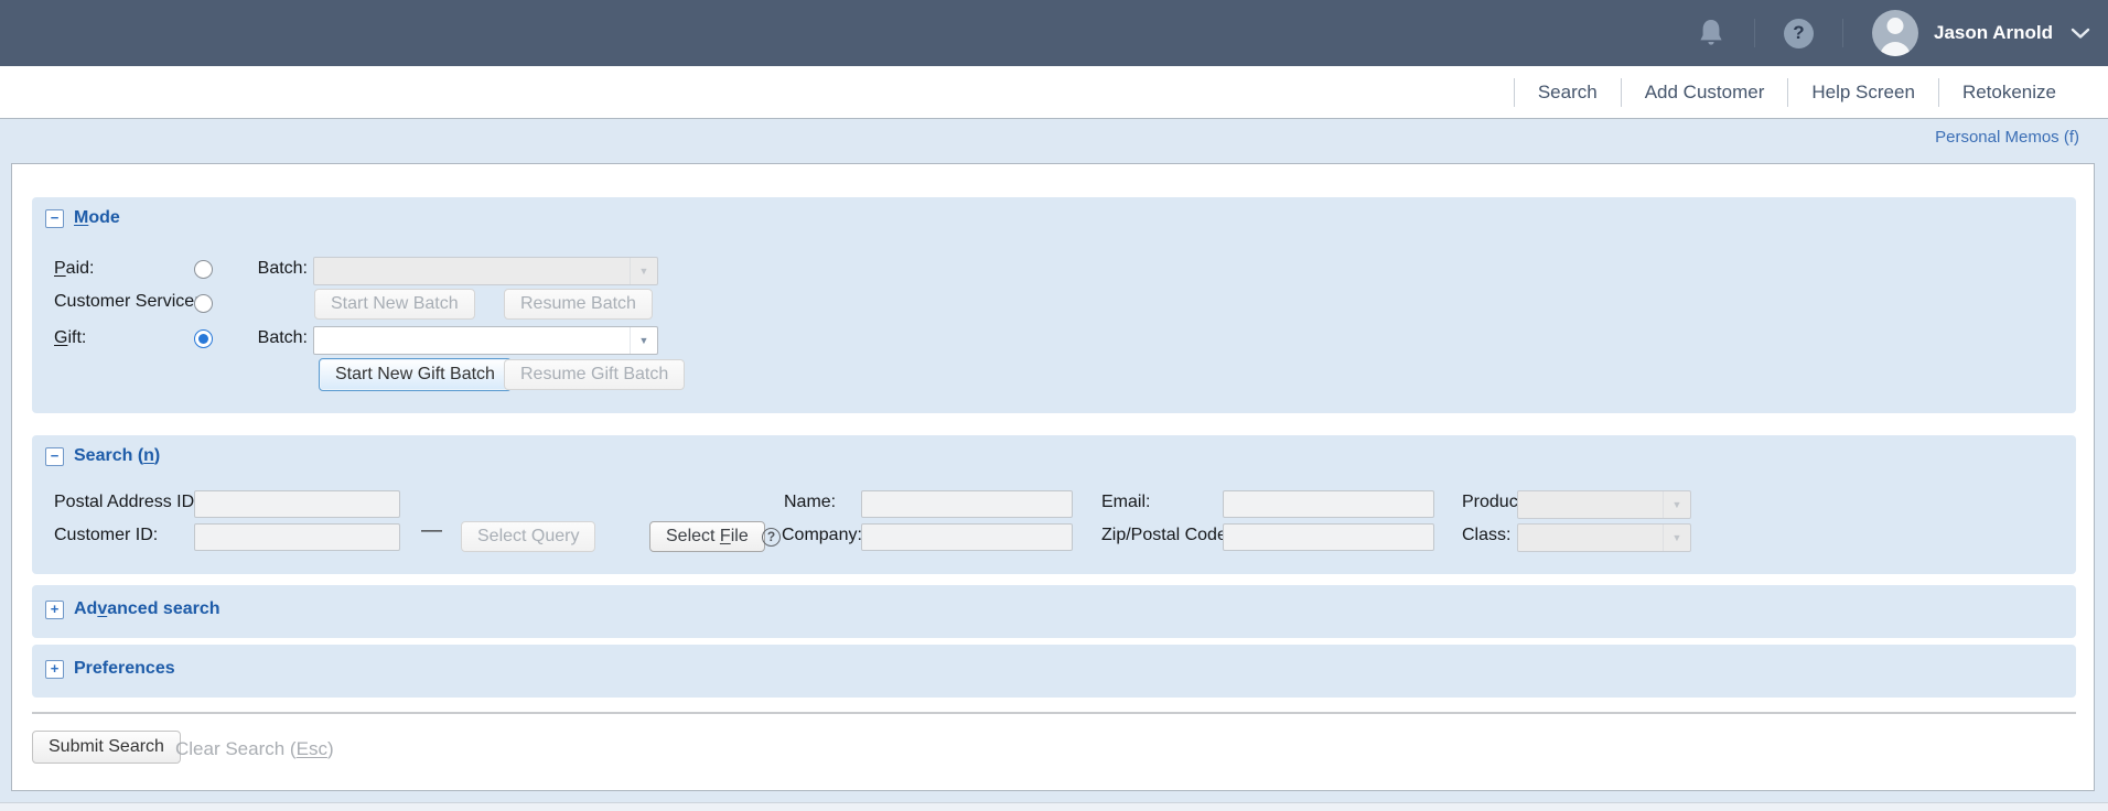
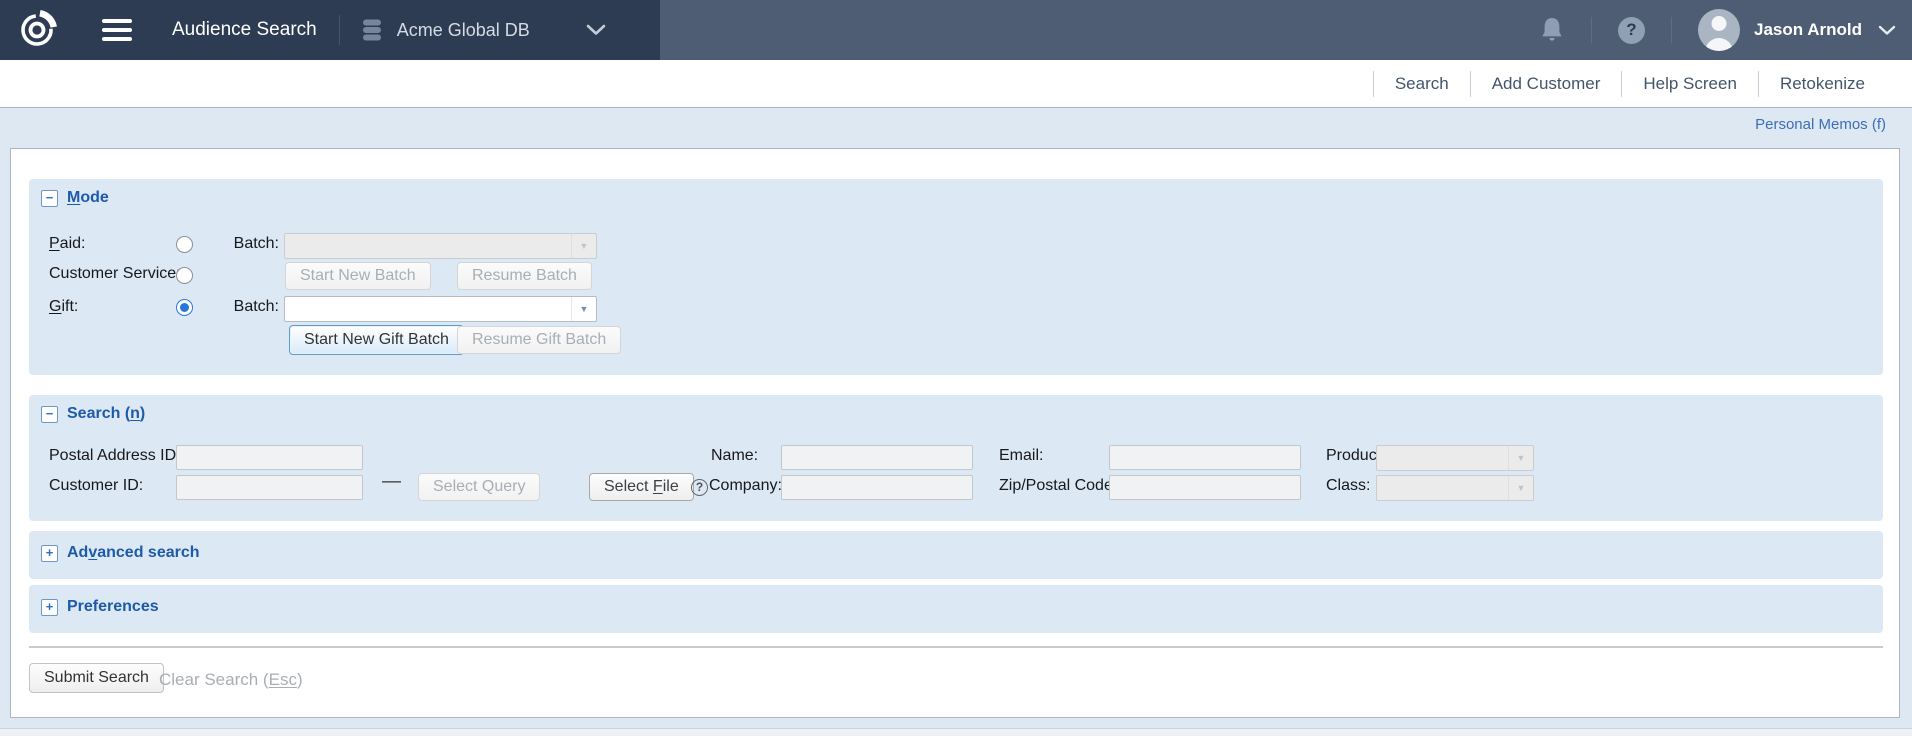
+ Audience Search
+ Acme Global DB
  ?
  Jason Arnold
  Search
  Add Customer
  Help Screen
  Retokenize
  Personal Memos (f)
  −
  Mode
  Paid:
  Customer Service
  Gift:
  Batch:
  ▼
  Start New Batch
  Resume Batch
  Batch:
  ▼
  Start New Gift Batch
  Resume Gift Batch
  −
  Search (n)
  Postal Address ID
  Name:
  Email:
  Produc
  ▼
  Customer ID:
  —
  Select Query
  Select File
  ?
  Company:
  Zip/Postal Cod
  Class:
  ▼
  +
  Advanced search
  +
  Preferences
  Submit Search
  Clear Search (Esc)
